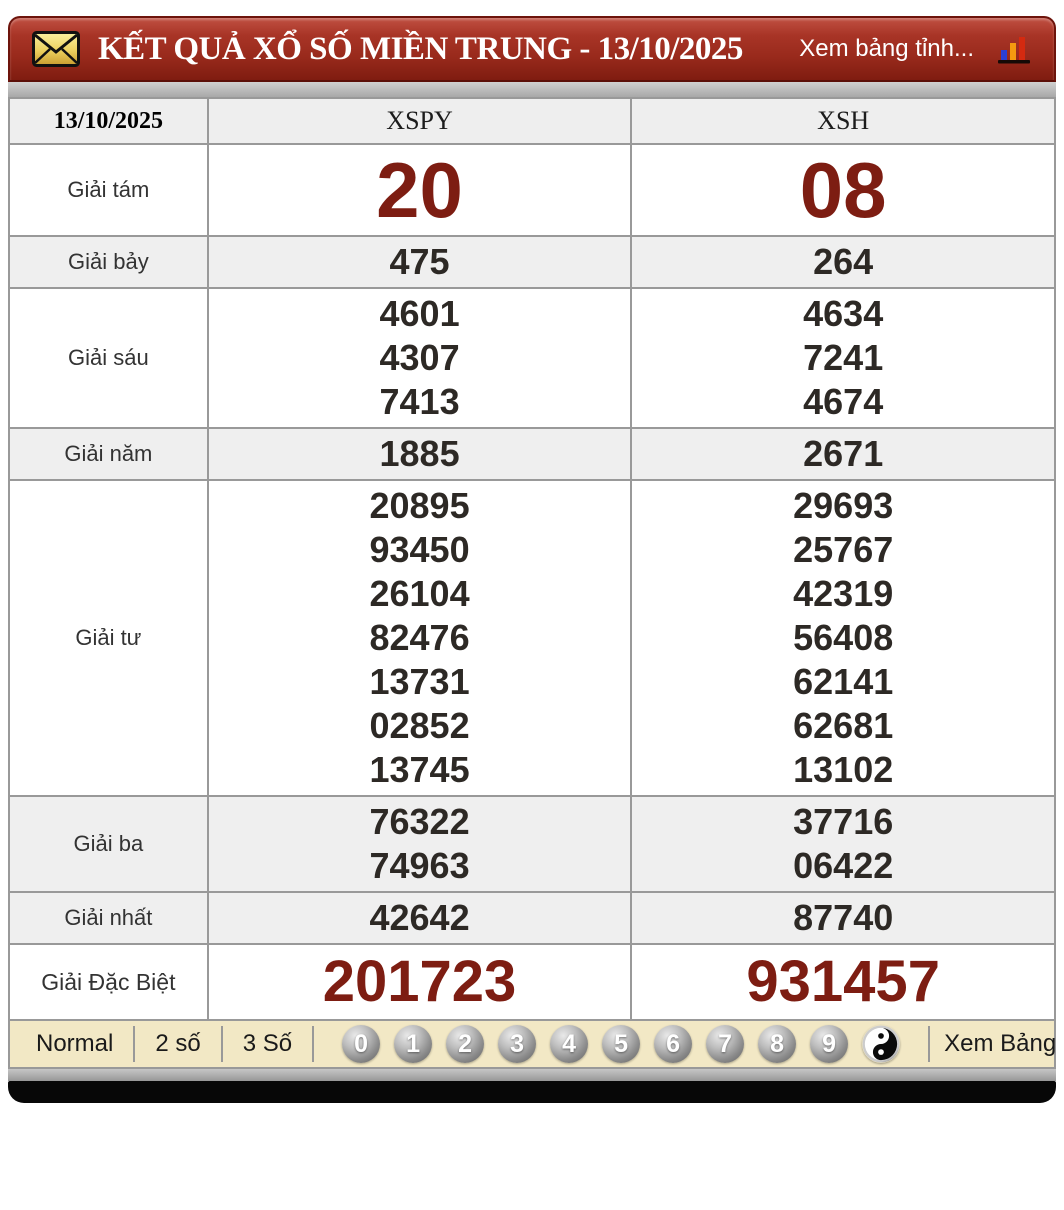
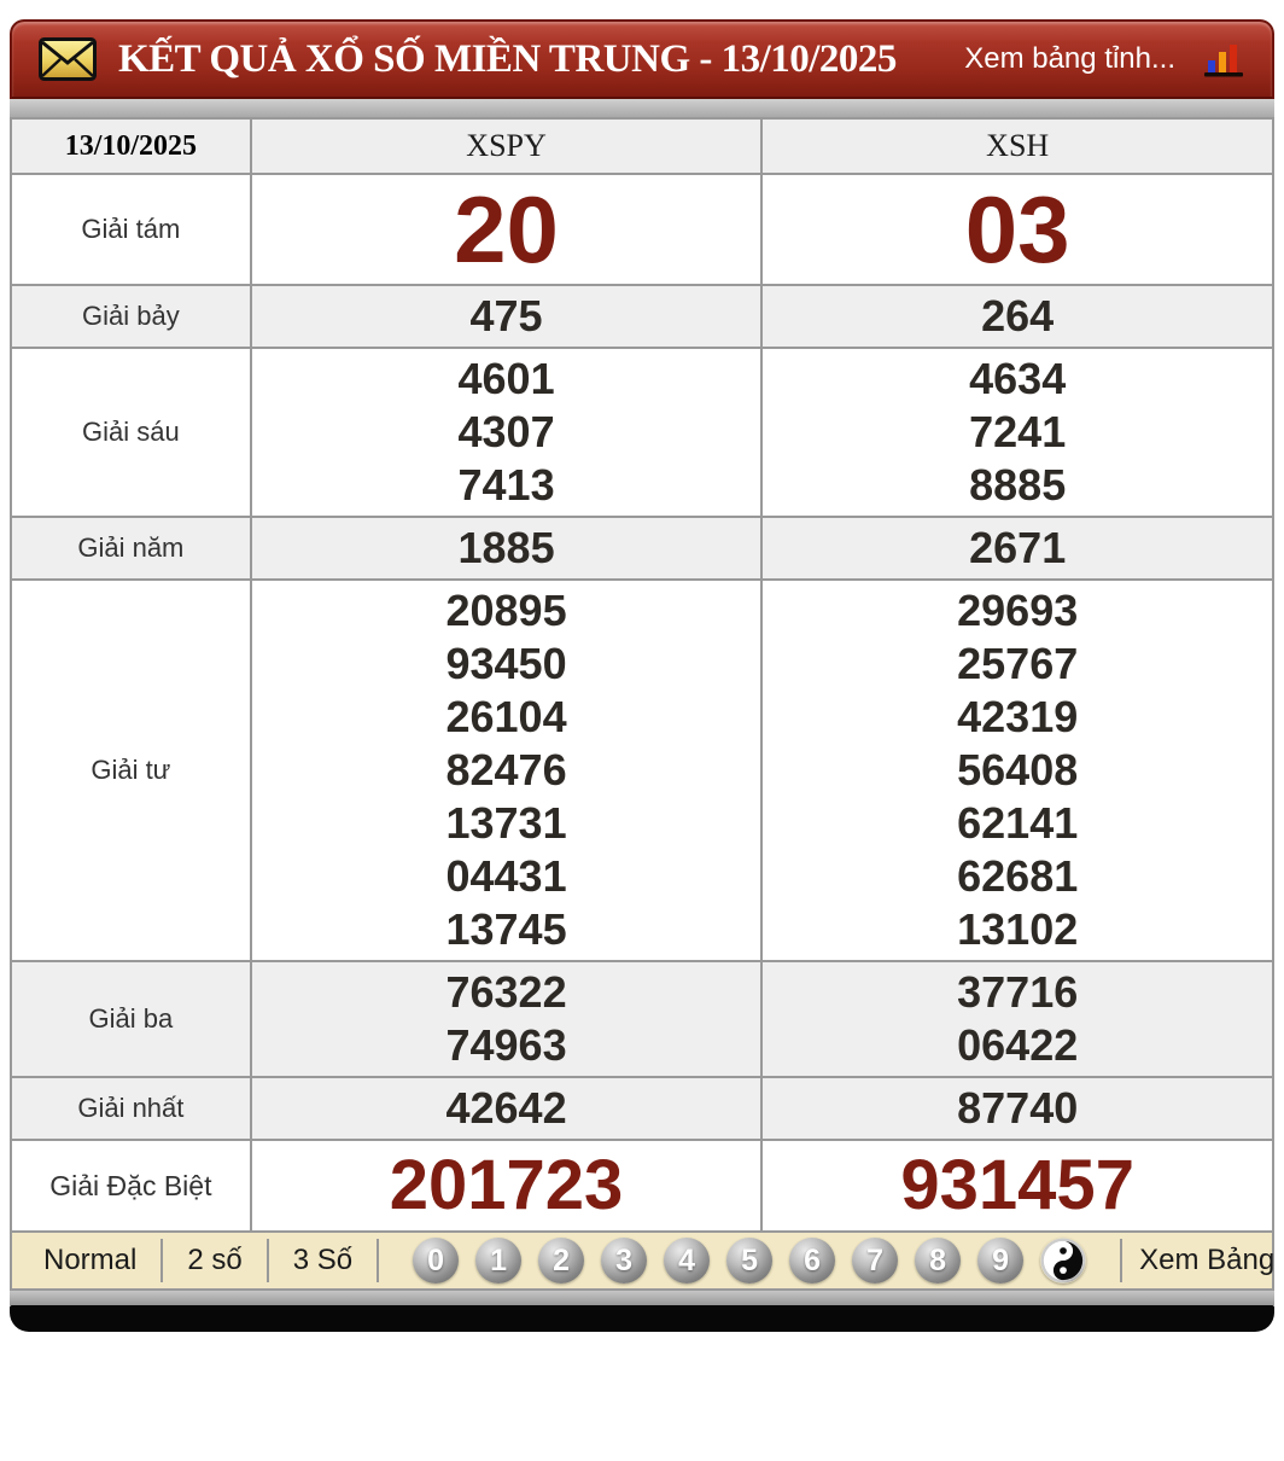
  KẾT QUẢ XỔ SỐ MIỀN TRUNG - 13/10/2025
  Xem bảng tỉnh...
  13/10/2025	XSPY	XSH
- Giải tám	20	08
+ Giải tám	20	03
  Giải bảy	475	264
- Giải sáu	460143077413	463472414674
+ Giải sáu	460143077413	463472418885
  Giải năm	1885	2671
- Giải tư	20895934502610482476137310285213745	29693257674231956408621416268113102
+ Giải tư	20895934502610482476137310443113745	29693257674231956408621416268113102
  Giải ba	7632274963	3771606422
  Giải nhất	42642	87740
  Giải Đặc Biệt	201723	931457
  Normal
  2 số
  3 Số
  0
  1
  2
  3
  4
  5
  6
  7
  8
  9
